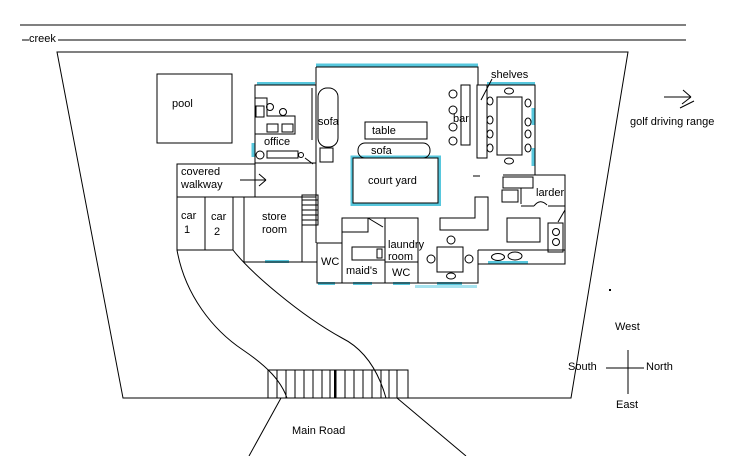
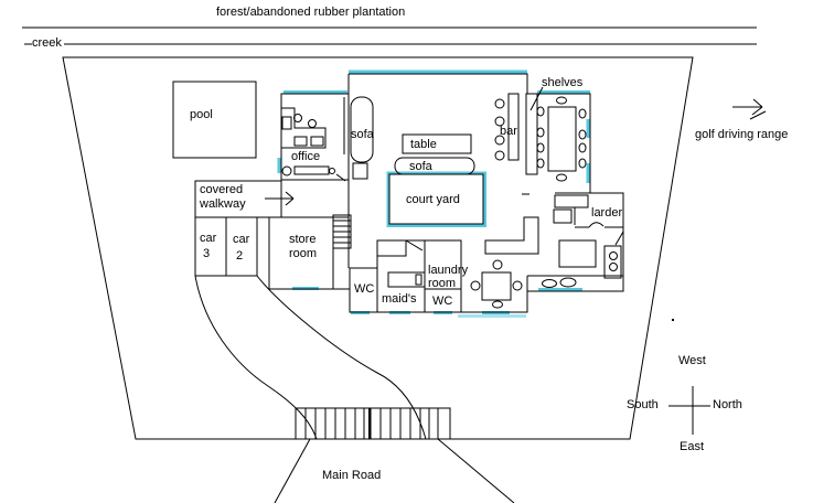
+ forest/abandoned rubber plantation
  creek
  pool
  office
  sofa
  table
  sofa
  court yard
  bar
  shelves
  larder
  covered
  walkway
  car
- 1
+ 3
  car
  2
  store
  room
  WC
  maid's
  laundry
  room
  WC
  golf driving range
  West
  South
  North
  East
  Main Road
